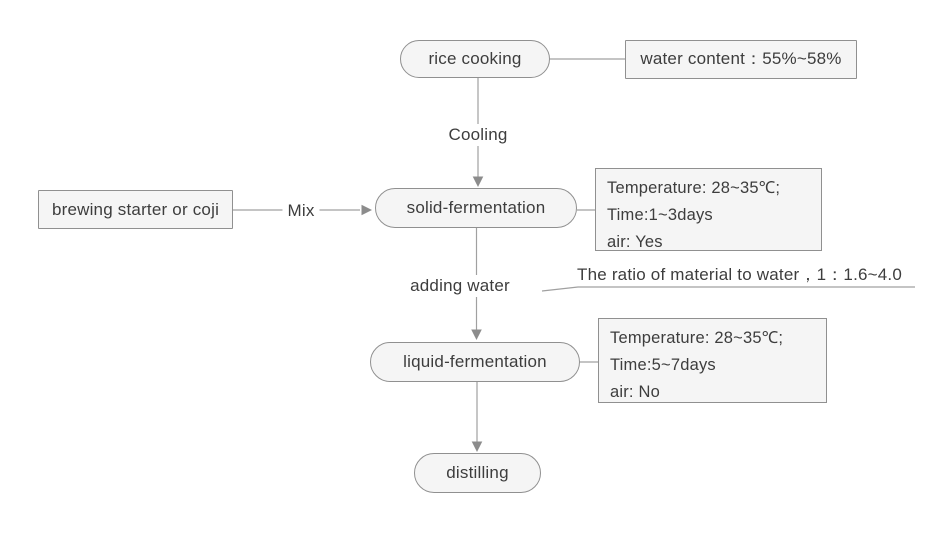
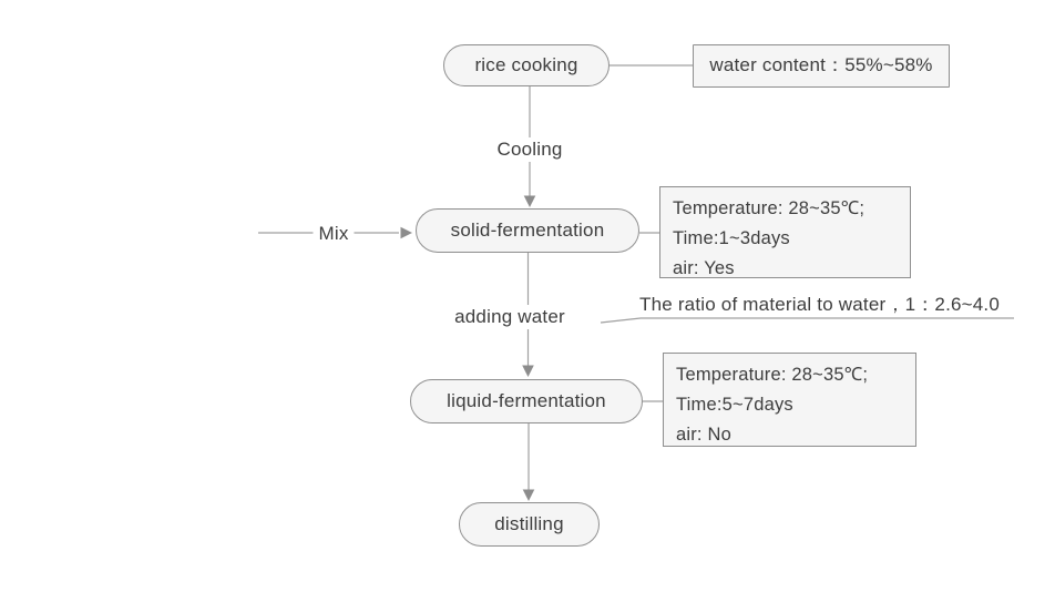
  rice cooking
- brewing starter or coji
  solid-fermentation
  liquid-fermentation
  distilling
  water content：55%~58%
  Temperature: 28~35℃;
  Time:1~3days
  air: Yes
  Temperature: 28~35℃;
  Time:5~7days
  air: No
  Cooling
  Mix
  adding water
- The ratio of material to water，1：1.6~4.0
+ The ratio of material to water，1：2.6~4.0
